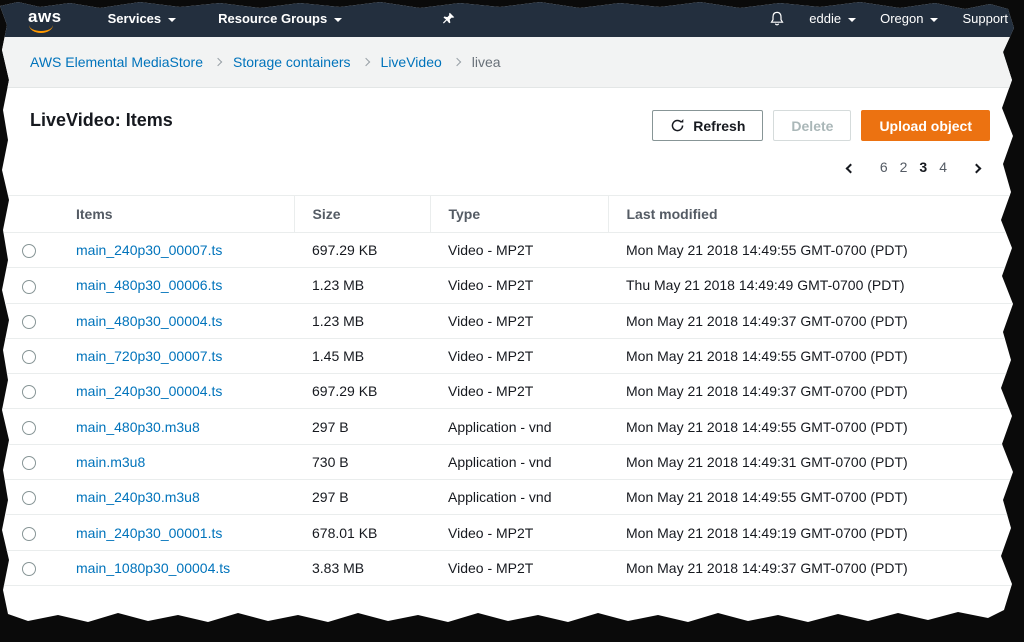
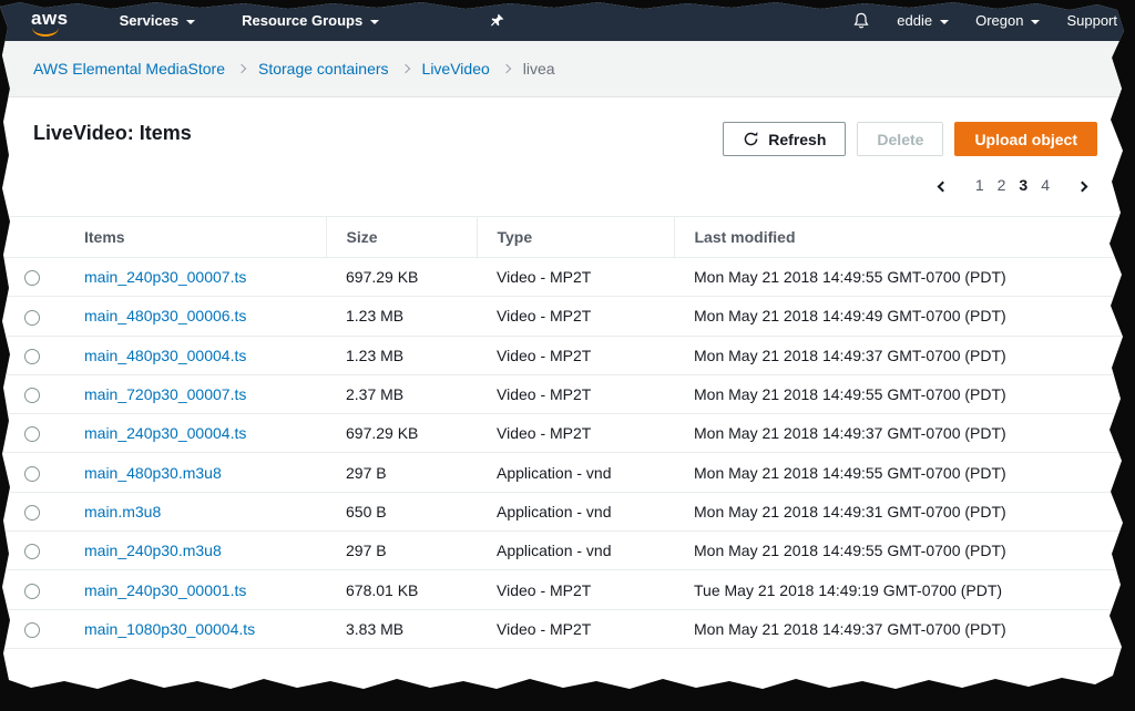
  aws
  Services
  Resource Groups
  eddie
  Oregon
  Support
  AWS Elemental MediaStore
  Storage containers
  LiveVideo
  livea
  LiveVideo: Items
  Refresh
  Delete
  Upload object
- 6 2 3 4
+ 1 2 3 4
  	Items	Size	Type	Last modified
  	main_240p30_00007.ts	697.29 KB	Video - MP2T	Mon May 21 2018 14:49:55 GMT-0700 (PDT)
- 	main_480p30_00006.ts	1.23 MB	Video - MP2T	Thu May 21 2018 14:49:49 GMT-0700 (PDT)
+ 	main_480p30_00006.ts	1.23 MB	Video - MP2T	Mon May 21 2018 14:49:49 GMT-0700 (PDT)
  	main_480p30_00004.ts	1.23 MB	Video - MP2T	Mon May 21 2018 14:49:37 GMT-0700 (PDT)
- 	main_720p30_00007.ts	1.45 MB	Video - MP2T	Mon May 21 2018 14:49:55 GMT-0700 (PDT)
+ 	main_720p30_00007.ts	2.37 MB	Video - MP2T	Mon May 21 2018 14:49:55 GMT-0700 (PDT)
  	main_240p30_00004.ts	697.29 KB	Video - MP2T	Mon May 21 2018 14:49:37 GMT-0700 (PDT)
  	main_480p30.m3u8	297 B	Application - vnd	Mon May 21 2018 14:49:55 GMT-0700 (PDT)
- 	main.m3u8	730 B	Application - vnd	Mon May 21 2018 14:49:31 GMT-0700 (PDT)
+ 	main.m3u8	650 B	Application - vnd	Mon May 21 2018 14:49:31 GMT-0700 (PDT)
  	main_240p30.m3u8	297 B	Application - vnd	Mon May 21 2018 14:49:55 GMT-0700 (PDT)
- 	main_240p30_00001.ts	678.01 KB	Video - MP2T	Mon May 21 2018 14:49:19 GMT-0700 (PDT)
+ 	main_240p30_00001.ts	678.01 KB	Video - MP2T	Tue May 21 2018 14:49:19 GMT-0700 (PDT)
  	main_1080p30_00004.ts	3.83 MB	Video - MP2T	Mon May 21 2018 14:49:37 GMT-0700 (PDT)
